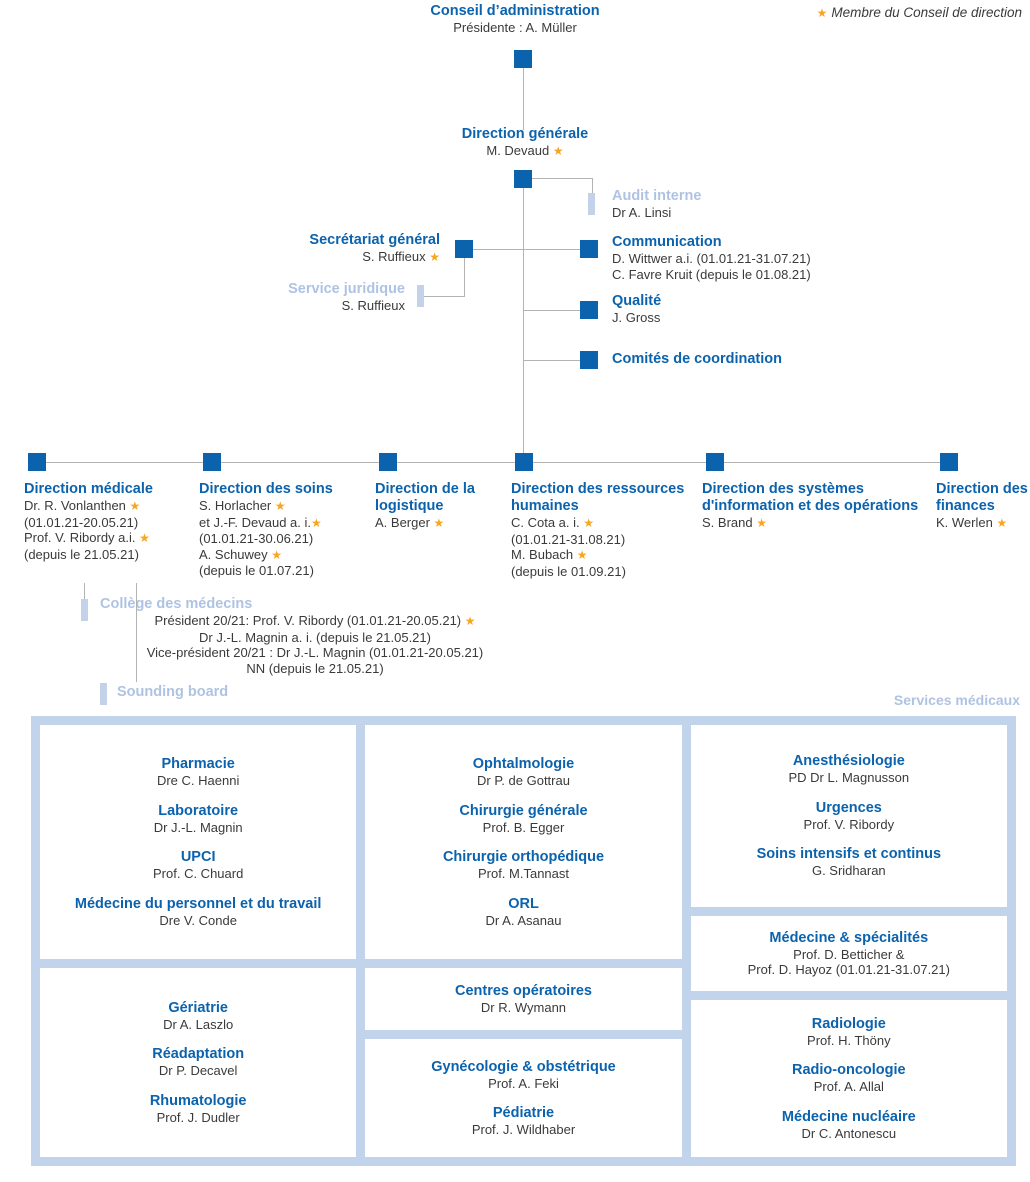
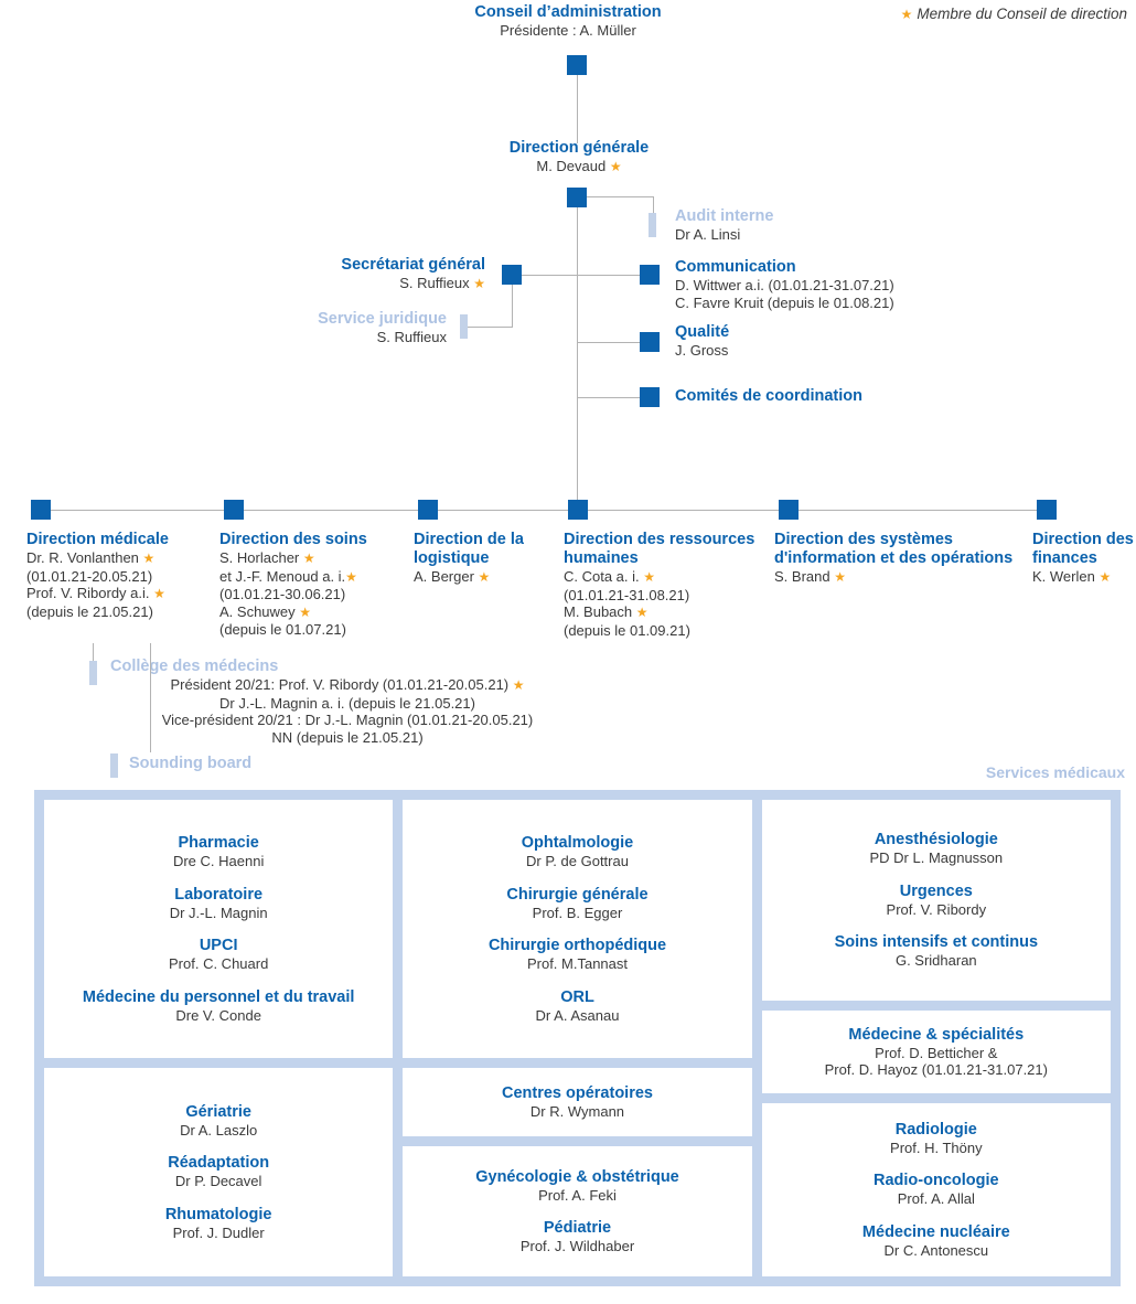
  ★ Membre du Conseil de direction
  Conseil d’administration
  Présidente : A. Müller
  Direction générale
  M. Devaud ★
  Audit interne
  Dr A. Linsi
  Secrétariat général
  S. Ruffieux ★
  Service juridique
  S. Ruffieux
  Communication
  D. Wittwer a.i. (01.01.21-31.07.21)
  C. Favre Kruit (depuis le 01.08.21)
  Qualité
  J. Gross
  Comités de coordination
  Direction médicale
  Dr. R. Vonlanthen ★
  (01.01.21-20.05.21)
  Prof. V. Ribordy a.i. ★
  (depuis le 21.05.21)
  Direction des soins
  S. Horlacher ★
- et J.-F. Devaud a. i.★
+ et J.-F. Menoud a. i.★
  (01.01.21-30.06.21)
  A. Schuwey ★
  (depuis le 01.07.21)
  Direction de la logistique
  A. Berger ★
  Direction des ressources humaines
  C. Cota a. i. ★
  (01.01.21-31.08.21)
  M. Bubach ★
  (depuis le 01.09.21)
  Direction des systèmes d'information et des opérations
  S. Brand ★
  Direction des finances
  K. Werlen ★
  Collège des médecins
  Président 20/21: Prof. V. Ribordy (01.01.21-20.05.21) ★
  Dr J.-L. Magnin a. i. (depuis le 21.05.21)
  Vice-président 20/21 : Dr J.-L. Magnin (01.01.21-20.05.21)
  NN (depuis le 21.05.21)
  Sounding board
  Services médicaux
  Pharmacie
  Dre C. Haenni
  Laboratoire
  Dr J.-L. Magnin
  UPCI
  Prof. C. Chuard
  Médecine du personnel et du travail
  Dre V. Conde
  Gériatrie
  Dr A. Laszlo
  Réadaptation
  Dr P. Decavel
  Rhumatologie
  Prof. J. Dudler
  Ophtalmologie
  Dr P. de Gottrau
  Chirurgie générale
  Prof. B. Egger
  Chirurgie orthopédique
  Prof. M.Tannast
  ORL
  Dr A. Asanau
  Centres opératoires
  Dr R. Wymann
  Gynécologie & obstétrique
  Prof. A. Feki
  Pédiatrie
  Prof. J. Wildhaber
  Anesthésiologie
  PD Dr L. Magnusson
  Urgences
  Prof. V. Ribordy
  Soins intensifs et continus
  G. Sridharan
  Médecine & spécialités
  Prof. D. Betticher &
  Prof. D. Hayoz (01.01.21-31.07.21)
  Radiologie
  Prof. H. Thöny
  Radio-oncologie
  Prof. A. Allal
  Médecine nucléaire
  Dr C. Antonescu
